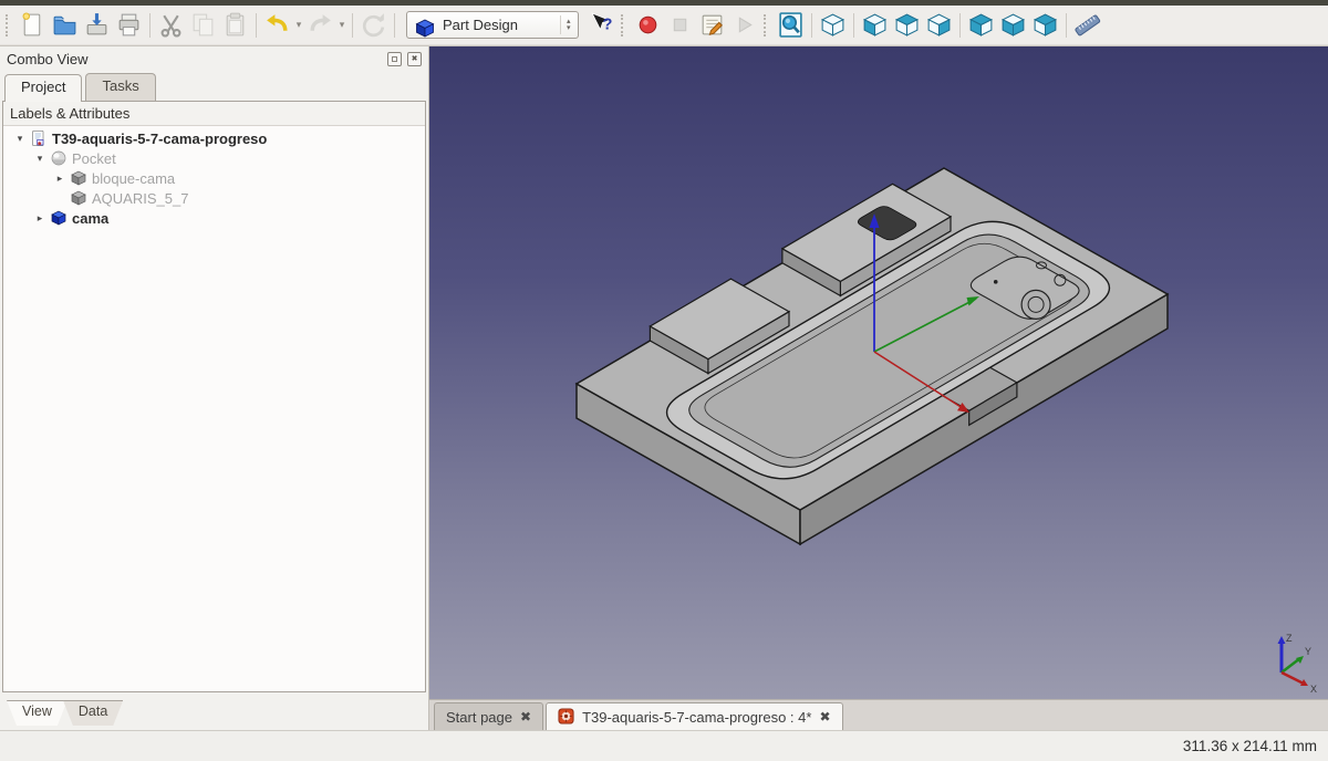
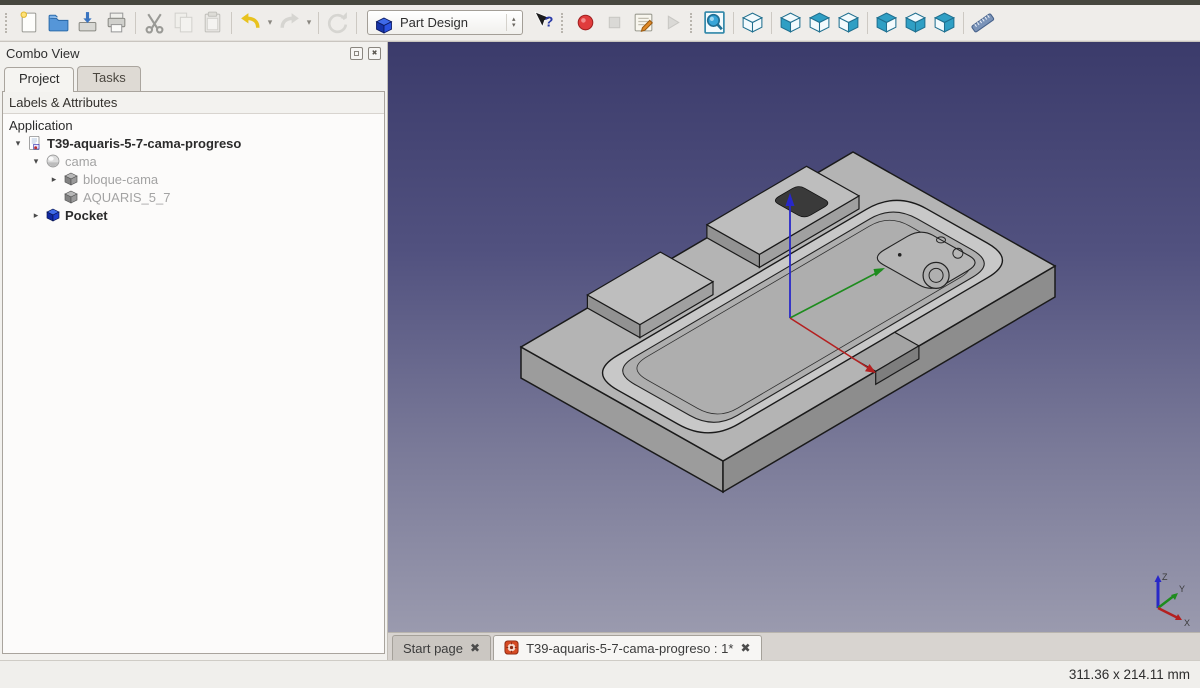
  ▾
  ▾
  Part Design
  ?
  Combo View
  Project
  Tasks
  Labels & Attributes
+ Application
  ▾
  T39-aquaris-5-7-cama-progreso
  ▾
- Pocket
+ cama
  ▸
  bloque-cama
  AQUARIS_5_7
  ▸
- cama
+ Pocket
- View
- Data
  Z
  Y
  X
  Start page
  ✖
- T39-aquaris-5-7-cama-progreso : 4*
+ T39-aquaris-5-7-cama-progreso : 1*
  ✖
  311.36 x 214.11 mm
